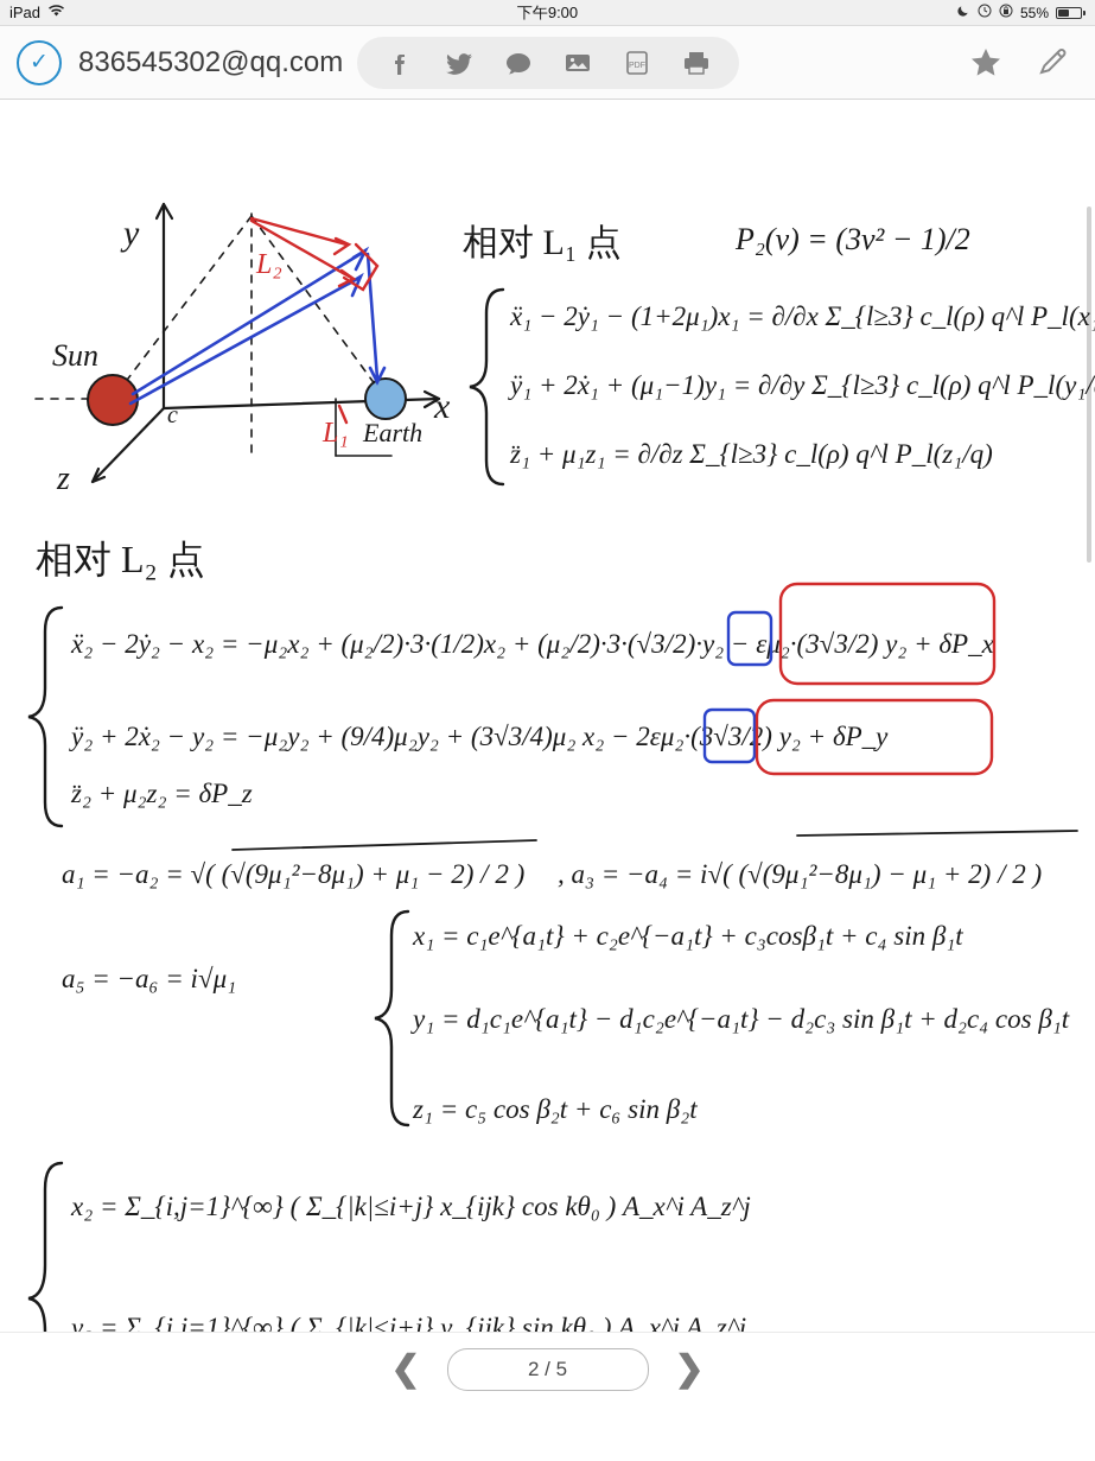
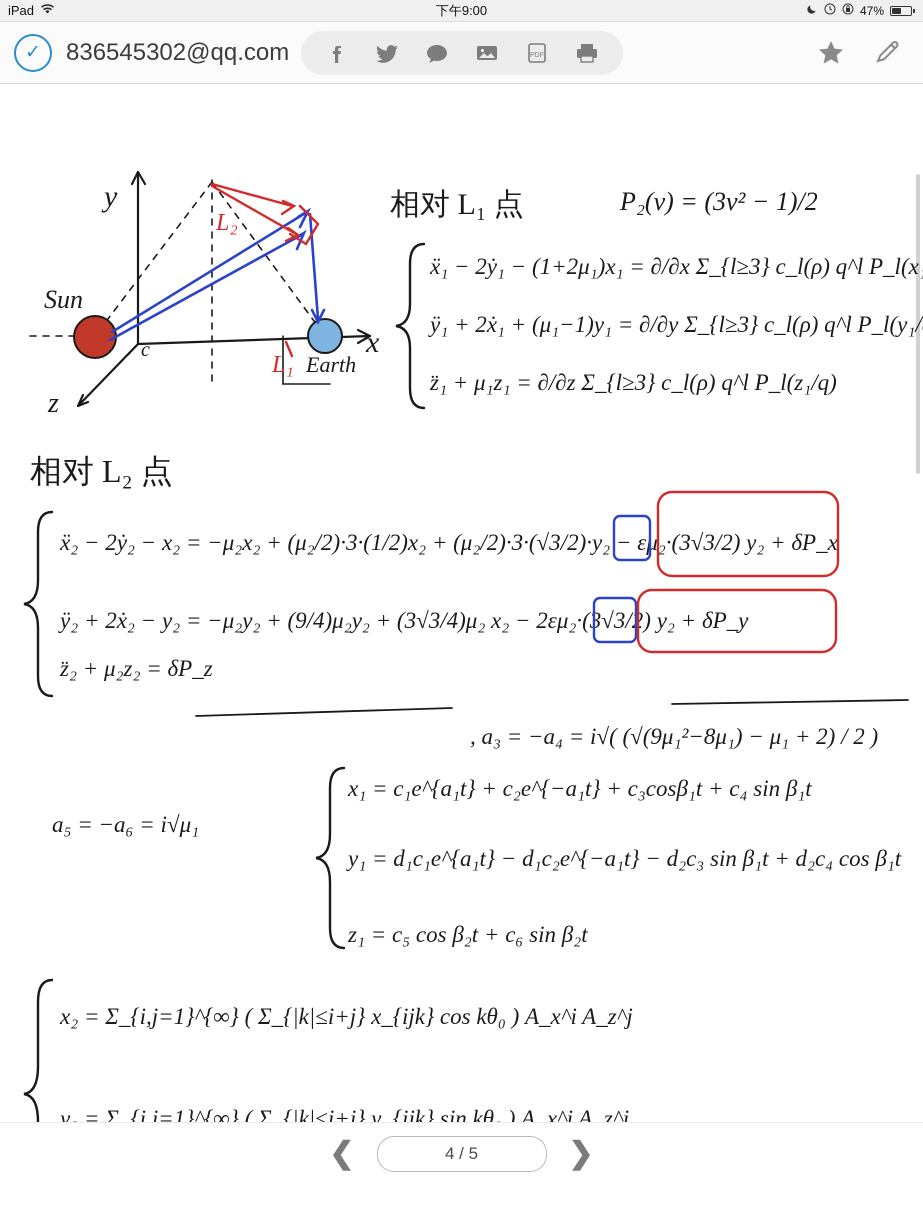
  iPad
  下午9:00
- 55%
+ 47%
  ✓
  836545302@qq.com
  y
  x
  z
  Sun
  Earth
  c
  L₂
  L₁
  相对 L₁ 点
  P₂(v) = (3v² − 1)/2
  ẍ₁ − 2ẏ₁ − (1+2μ₁)x₁ = ∂/∂x Σ_{l≥3} c_l(ρ) q^l P_l(x
  ÿ₁ + 2ẋ₁ + (μ₁−1)y₁ = ∂/∂y Σ_{l≥3} c_l(ρ) q^l P_l(y₁/
  z̈₁ + μ₁z₁ = ∂/∂z Σ_{l≥3} c_l(ρ) q^l P_l(z₁/q)
  相对 L₂ 点
  ẍ₂ − 2ẏ₂ − x₂ = −μ₂x₂ + (μ₂/2)·3·(1/2)x₂ + (μ₂/2)·3·(√3/2)·y₂ − εμ₂·(3√3/2) y₂ + δP_x
  ÿ₂ + 2ẋ₂ − y₂ = −μ₂y₂ + (9/4)μ₂y₂ + (3√3/4)μ₂ x₂ − 2εμ₂·(3√3/) y₂ + δP_y
  z̈₂ + μ₂z₂ = δP_z
- a₁ = −a₂ = √( (√(9μ₁²−8μ₁) + μ₁ − 2) / 2 )
  , a₃ = −a₄ = i√( (√(9μ₁²−8μ₁) − μ₁ + 2) / 2 )
  a₅ = −a₆ = i√μ₁
  x₁ = c₁e^{a₁t} + c₂e^{−a₁t} + c₃cosβ₁t + c₄ sin β₁t
  y₁ = d₁c₁e^{a₁t} − d₁c₂e^{−a₁t} − d₂c₃ sin β₁t + d₂c₄ cos β₁t
  z₁ = c₅ cos β₂t + c₆ sin β₂t
  x₂ = Σ_{i,j=1}^{∞} ( Σ_{|k|≤i+j} x_{ijk} cos kθ₀ ) A_x^i A_z^j
  y₂ = Σ_{i,j=1}^{∞} ( Σ_{|k|≤i+j} y_{ijk} sin kθ₀ ) A_x^i A_z^j
  ❮
- 2 / 5
+ 4 / 5
  ❯
